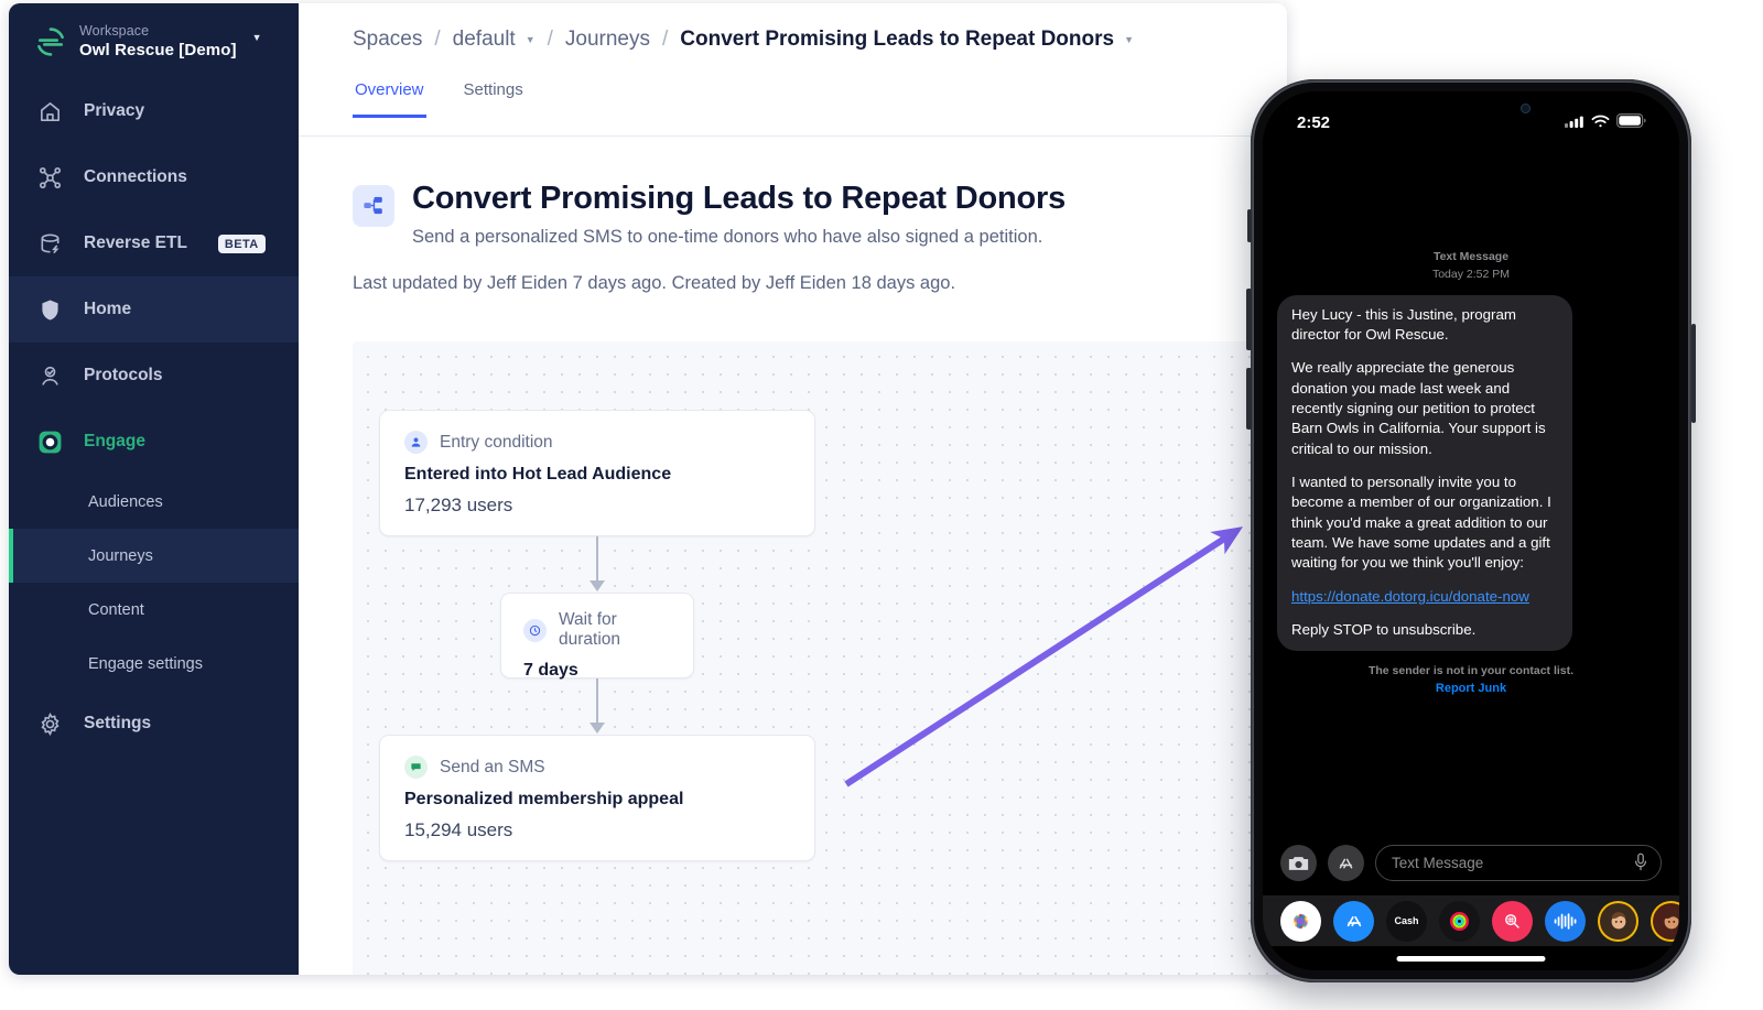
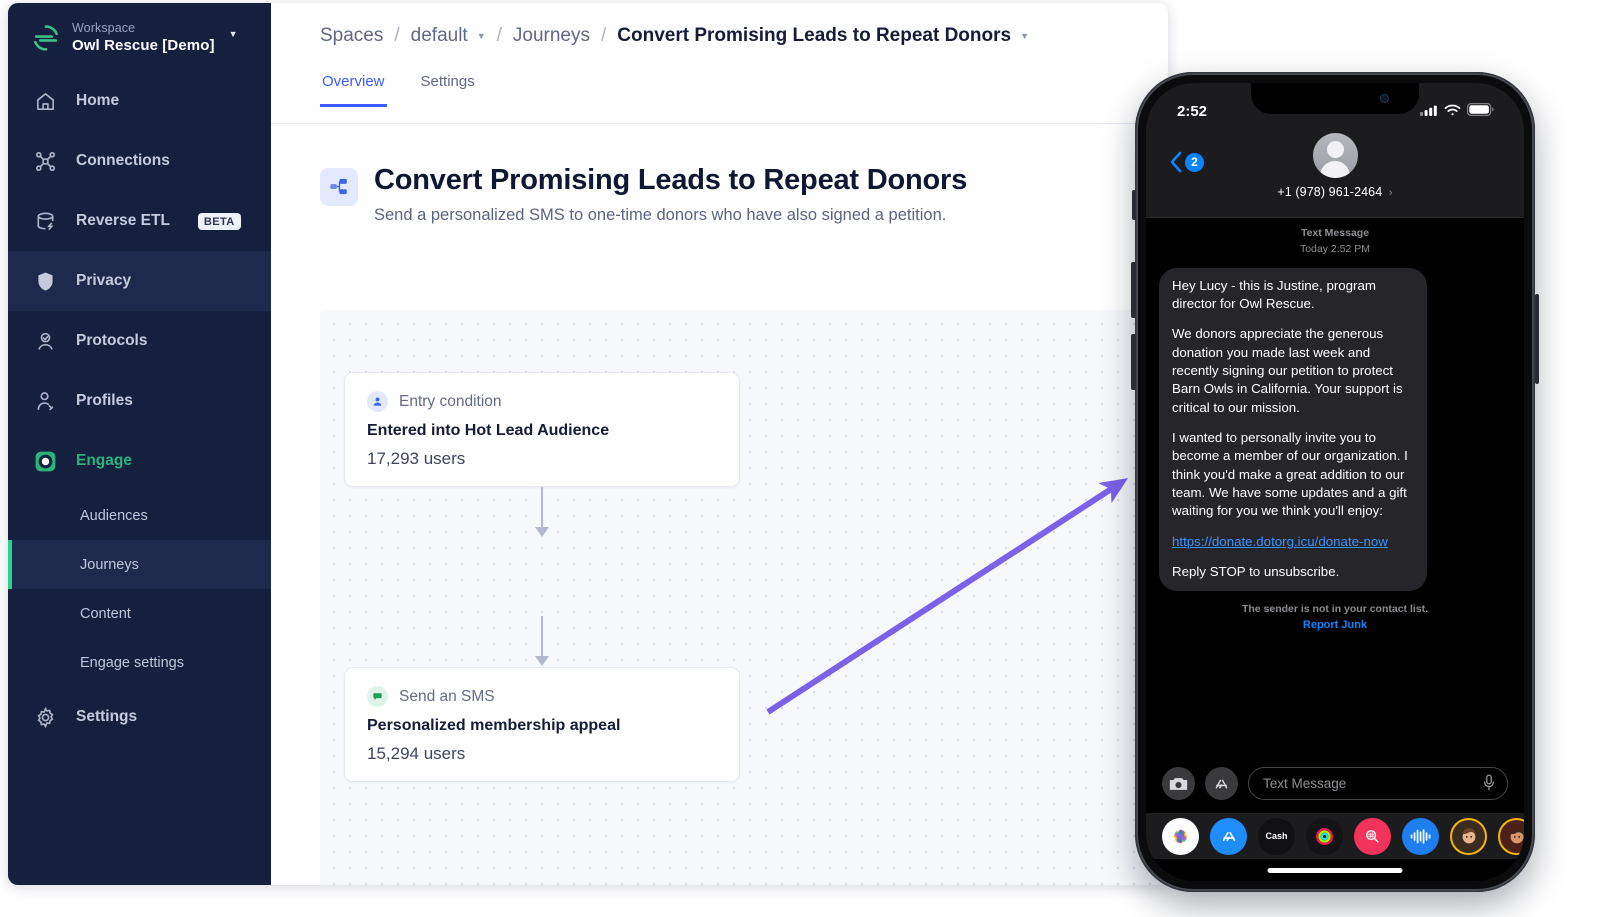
  Workspace
  Owl Rescue [Demo]
  ▼
- Privacy
+ Home
  Connections
  Reverse ETL
  BETA
- Home
+ Privacy
  Protocols
+ Profiles
  Engage
  Audiences
  Journeys
  Content
  Engage settings
  Settings
  Spaces
  /
  default
  ▼
  /
  Journeys
  /
  Convert Promising Leads to Repeat Donors
  ▼
  Overview
  Settings
  Convert Promising Leads to Repeat Donors
  Send a personalized SMS to one-time donors who have also signed a petition.
- Last updated by Jeff Eiden 7 days ago. Created by Jeff Eiden 18 days ago.
  Entry condition
  Entered into Hot Lead Audience
  17,293 users
- Wait for duration
- 7 days
  Send an SMS
  Personalized membership appeal
  15,294 users
  2:52
+ 2
+ +1 (978) 961-2464 ›
  Text Message
  Today 2:52 PM
  Hey Lucy - this is Justine, program director for Owl Rescue.
- We really appreciate the generous donation you made last week and recently signing our petition to protect Barn Owls in California. Your support is critical to our mission.
+ We donors appreciate the generous donation you made last week and recently signing our petition to protect Barn Owls in California. Your support is critical to our mission.
  I wanted to personally invite you to become a member of our organization. I think you'd make a great addition to our team. We have some updates and a gift waiting for you we think you'll enjoy:
  https://donate.dotorg.icu/donate-now
  Reply STOP to unsubscribe.
  The sender is not in your contact list.
  Report Junk
  Text Message
  Cash
